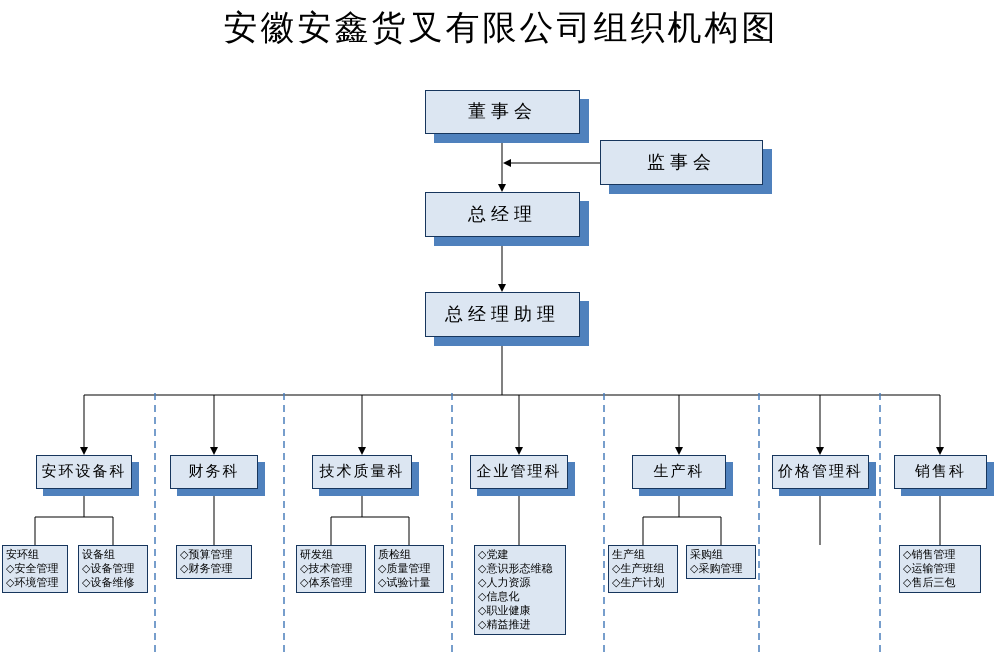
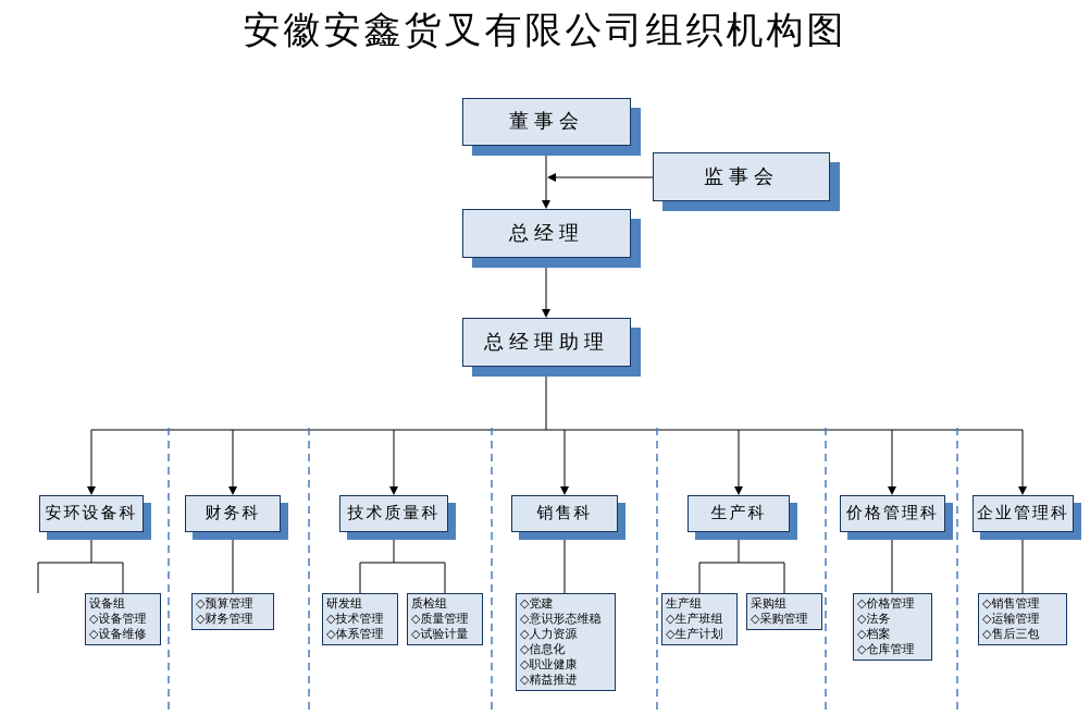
  安徽安鑫货叉有限公司组织机构图
  董事会
  监事会
  总经理
  总经理助理
  安环设备科
  财务科
  技术质量科
- 企业管理科
+ 销售科
  生产科
  价格管理科
- 销售科
+ 企业管理科
- 安环组
- ◇安全管理
- ◇环境管理
  设备组
  ◇设备管理
  ◇设备维修
  ◇预算管理
  ◇财务管理
  研发组
  ◇技术管理
  ◇体系管理
  质检组
  ◇质量管理
  ◇试验计量
  ◇党建
  ◇意识形态维稳
  ◇人力资源
  ◇信息化
  ◇职业健康
  ◇精益推进
  生产组
  ◇生产班组
  ◇生产计划
  采购组
  ◇采购管理
+ ◇价格管理
+ ◇法务
+ ◇档案
+ ◇仓库管理
  ◇销售管理
  ◇运输管理
  ◇售后三包
